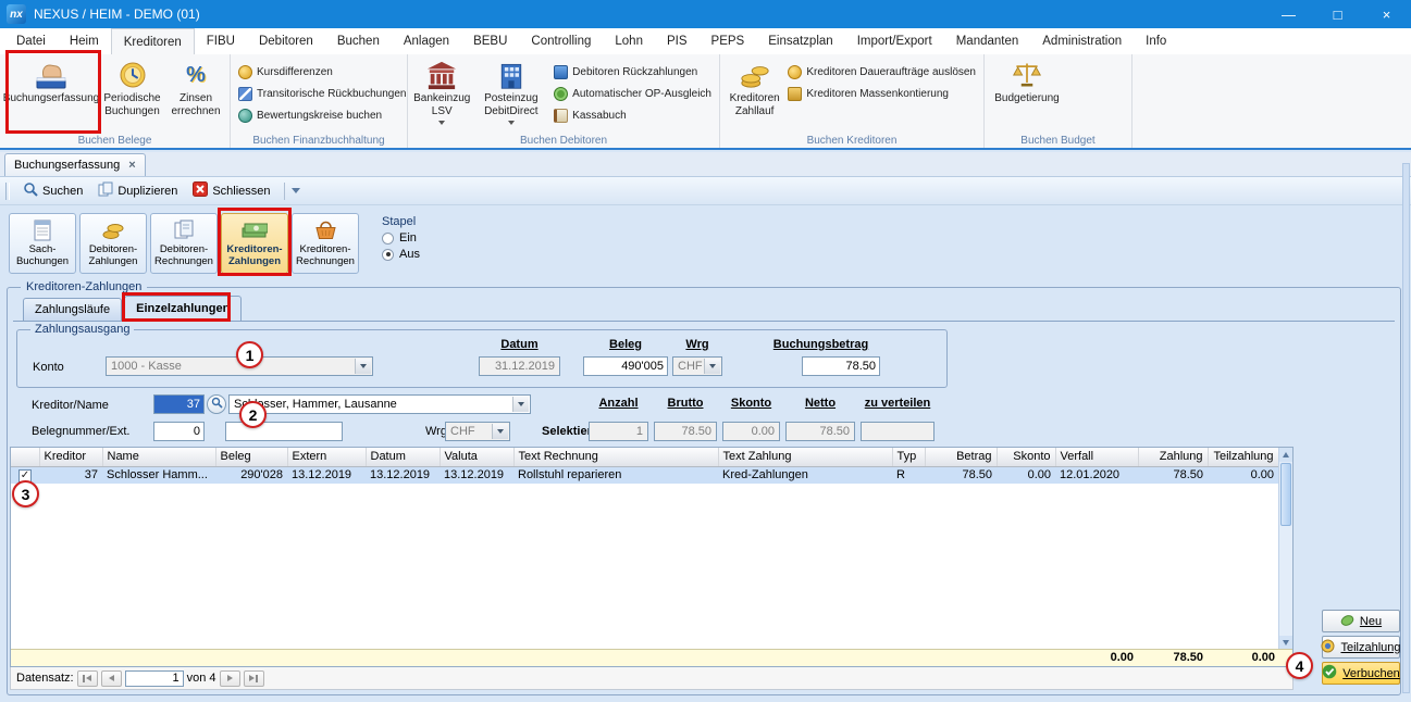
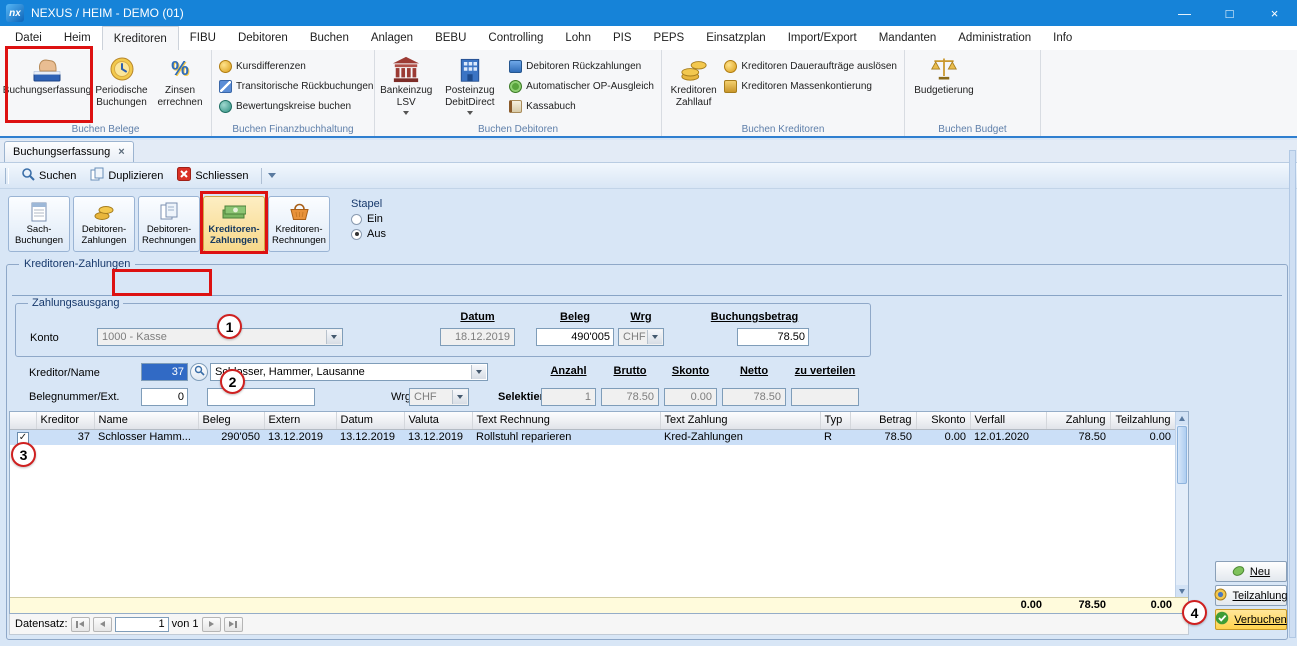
  nx
  NEXUS / HEIM - DEMO (01)
  —
  □
  ×
  Datei
  Heim
  Kreditoren
  FIBU
  Debitoren
  Buchen
  Anlagen
  BEBU
  Controlling
  Lohn
  PIS
  PEPS
  Einsatzplan
  Import/Export
  Mandanten
  Administration
  Info
  Buchungserfassung
  Periodische Buchungen
  %
  Zinsen errechnen
  Buchen Belege
  Kursdifferenzen
  Transitorische Rückbuchungen
  Bewertungskreise buchen
  Buchen Finanzbuchhaltung
  Bankeinzug LSV
  Posteinzug DebitDirect
  Debitoren Rückzahlungen
  Automatischer OP-Ausgleich
  Kassabuch
  Buchen Debitoren
  Kreditoren Zahllauf
  Kreditoren Daueraufträge auslösen
  Kreditoren Massenkontierung
  Buchen Kreditoren
  Budgetierung
  Buchen Budget
  Buchungserfassung
  ×
  Suchen
  Duplizieren
  Schliessen
  Sach-Buchungen
  Debitoren-Zahlungen
  Debitoren-Rechnungen
  Kreditoren-Zahlungen
  Kreditoren-Rechnungen
  Stapel
  Ein
  Aus
  Kreditoren-Zahlungen
- Zahlungsläufe
- Einzelzahlungen
  Zahlungsausgang
  Konto
  1000 - Kasse
  Datum
- 31.12.2019
+ 18.12.2019
  Beleg
  490'005
  Wrg
  CHF
  Buchungsbetrag
  78.50
  Kreditor/Name
  37
  Ssser, Hammer, Lausanne
  Anzahl
  Brutto
  Skonto
  Netto
  zu verteilen
  Belegnummer/Ext.
  0
  Wrg
  CHF
  Selektie
  1
  78.50
  0.00
  78.50
  	Kreditor	Name	Beleg	Extern	Datum	Valuta	Text Rechnung	Text Zahlung	Typ	Betrag	Skonto	Verfall	Zahlung	Teilzahlung
- ✓	37	Schlosser Hamm...	290'028	13.12.2019	13.12.2019	13.12.2019	Rollstuhl reparieren	Kred-Zahlungen	R	78.50	0.00	12.01.2020	78.50	0.00
+ ✓	37	Schlosser Hamm...	290'050	13.12.2019	13.12.2019	13.12.2019	Rollstuhl reparieren	Kred-Zahlungen	R	78.50	0.00	12.01.2020	78.50	0.00
  0.00
  78.50
  0.00
  Datensatz:
  1
- von 4
+ von 1
  Neu
  Teilzahlung
  Verbuchen
  1
  2
  3
  4
